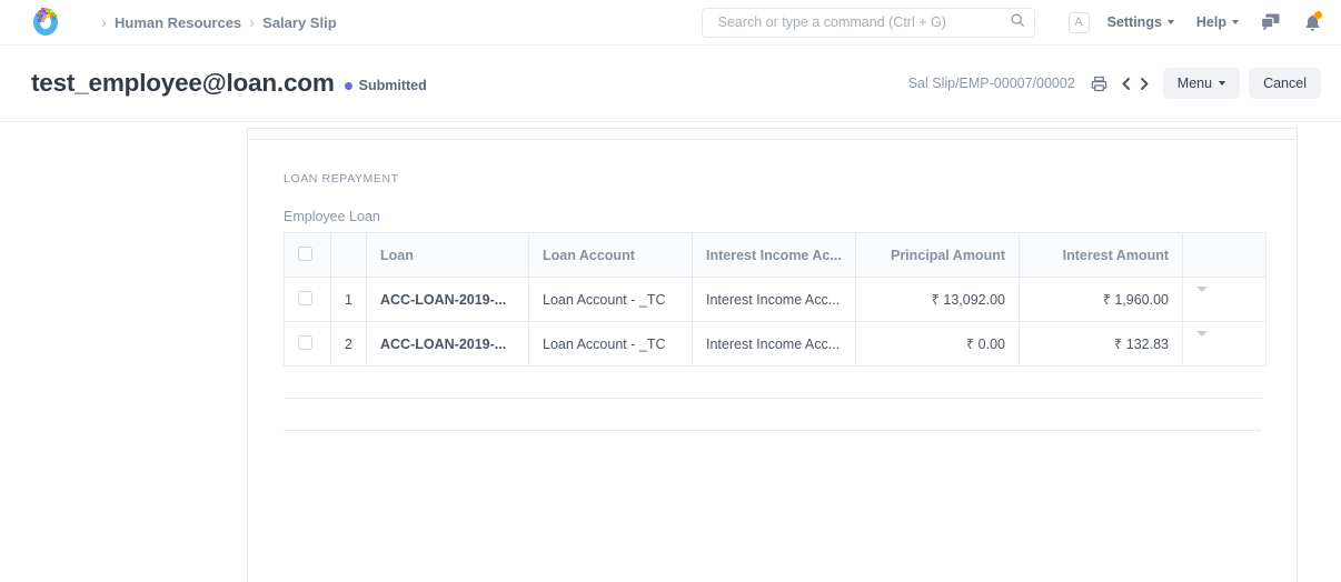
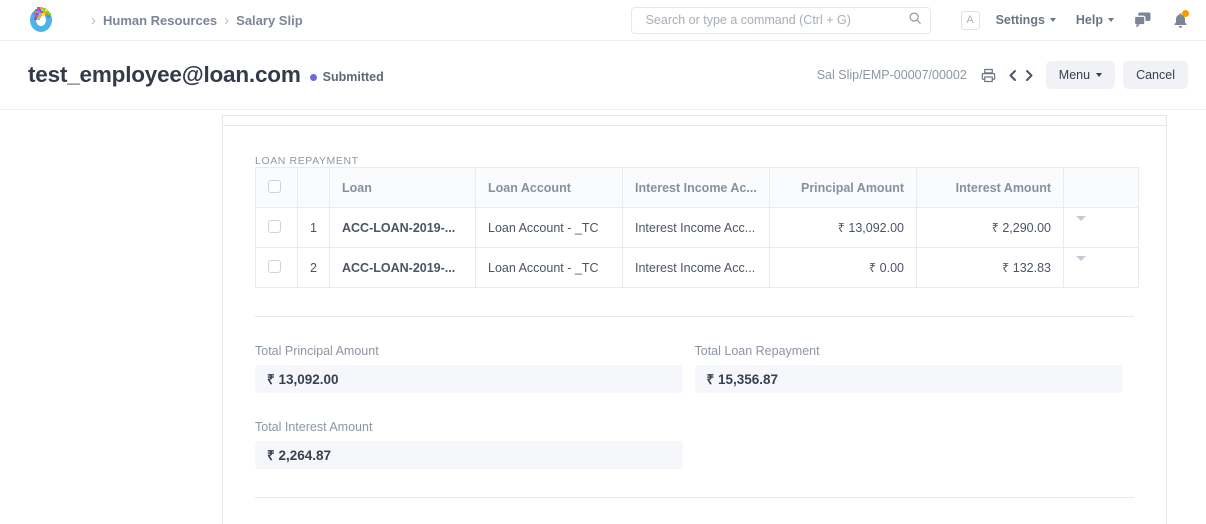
  ›
  Human Resources
  ›
  Salary Slip
  Search or type a command (Ctrl + G)
  A
  Settings
  Help
  test_employee@loan.com
  Submitted
  Sal Slip/EMP-00007/00002
  Menu
  Cancel
  LOAN REPAYMENT
- Employee Loan
  		Loan	Loan Account	Interest Income Ac...	Principal Amount	Interest Amount
- 	1	ACC-LOAN-2019-...	Loan Account - _TC	Interest Income Acc...	₹ 13,092.00	₹ 1,960.00
+ 	1	ACC-LOAN-2019-...	Loan Account - _TC	Interest Income Acc...	₹ 13,092.00	₹ 2,290.00
  	2	ACC-LOAN-2019-...	Loan Account - _TC	Interest Income Acc...	₹ 0.00	₹ 132.83
+ Total Principal Amount
+ ₹ 13,092.00
+ Total Loan Repayment
+ ₹ 15,356.87
+ Total Interest Amount
+ ₹ 2,264.87
